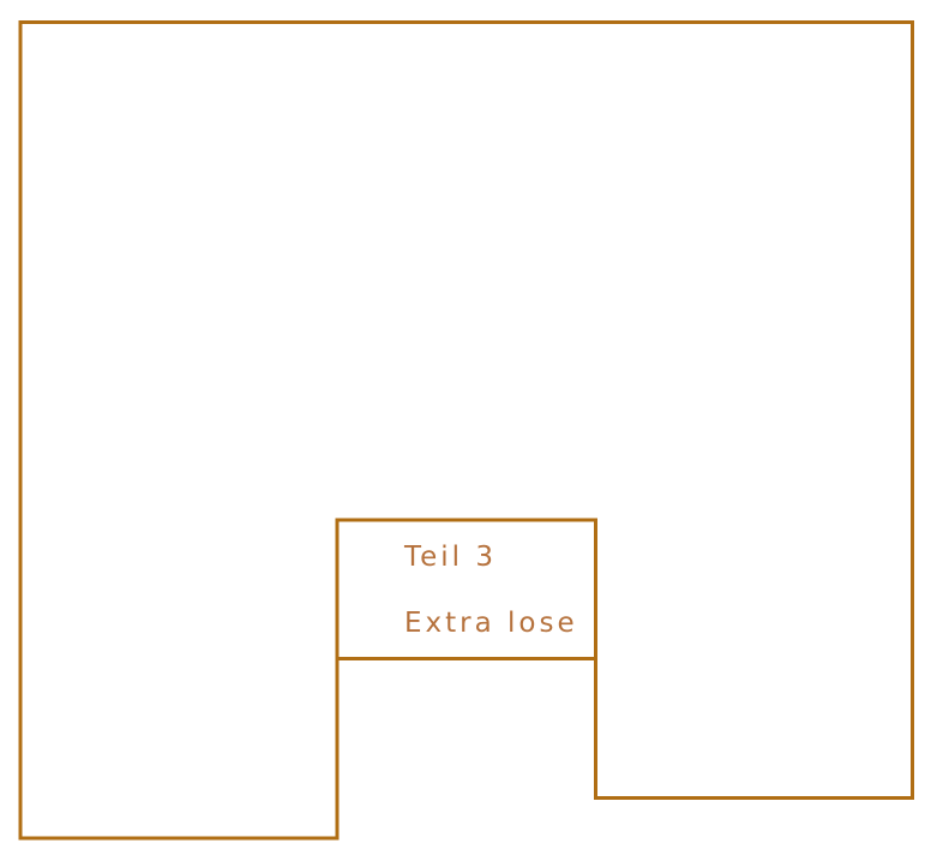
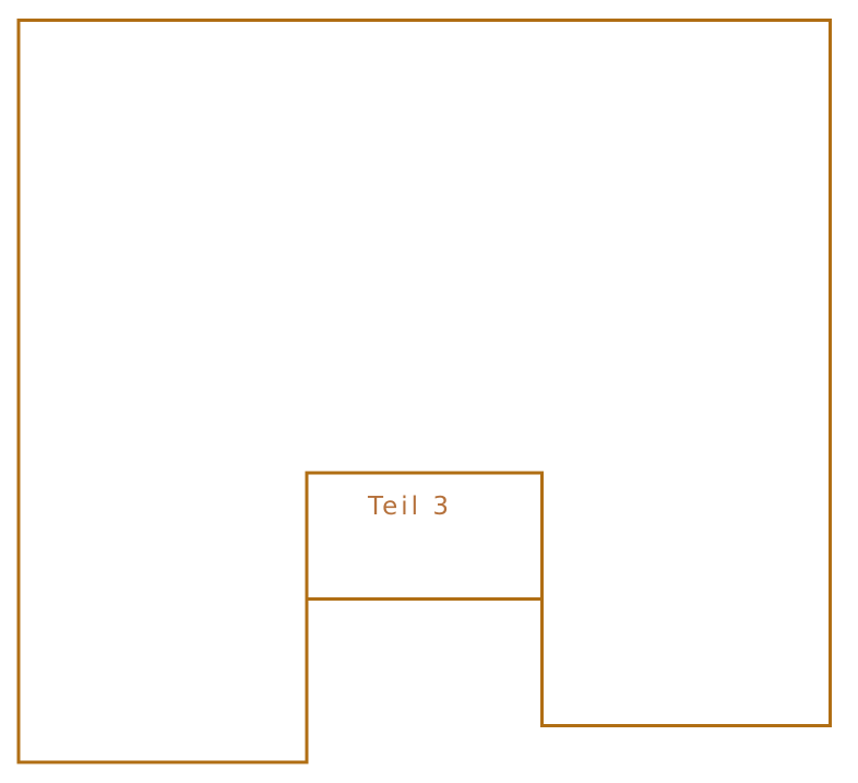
  Teil 3
- Extra lose
